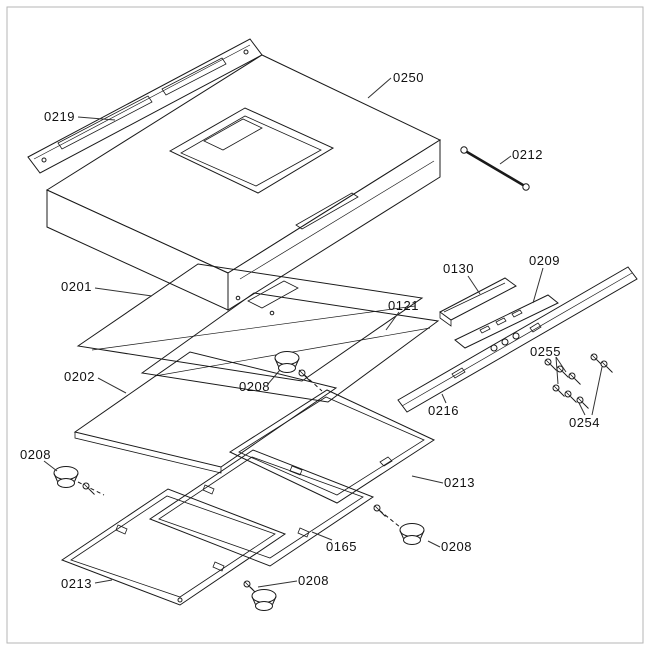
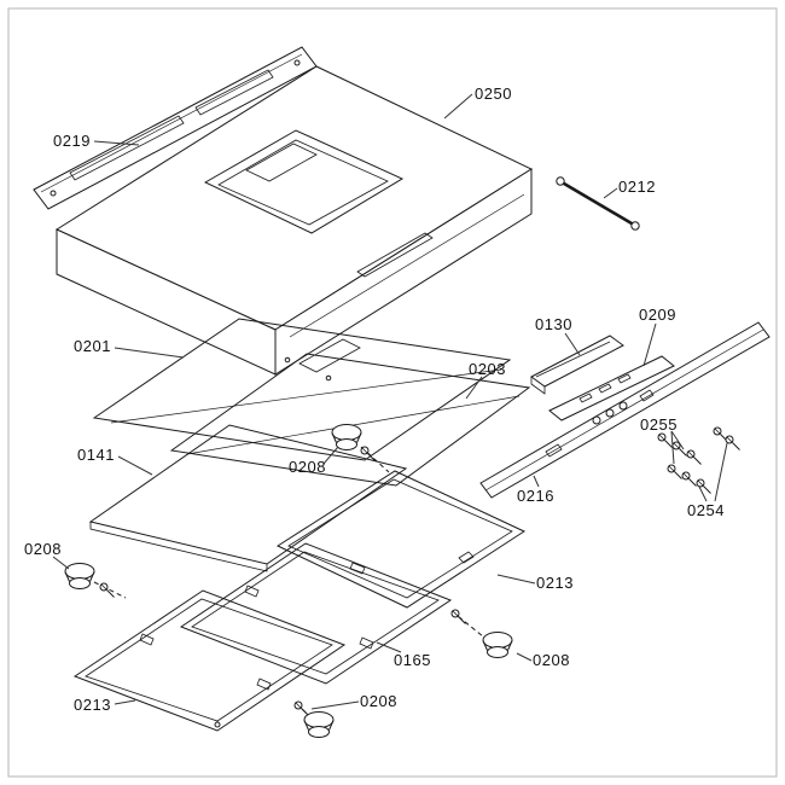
  0250
  0219
  0212
  0201
  0130
  0209
- 0121
+ 0203
- 0202
+ 0141
  0208
  0255
  0216
  0254
  0208
  0213
  0165
  0208
  0213
  0208
